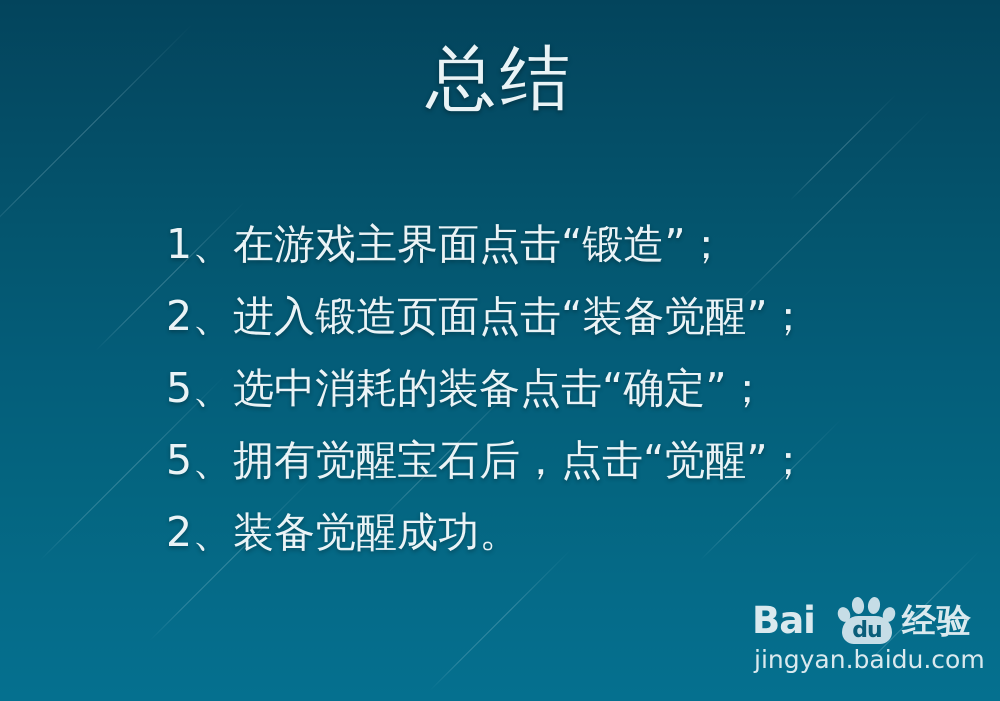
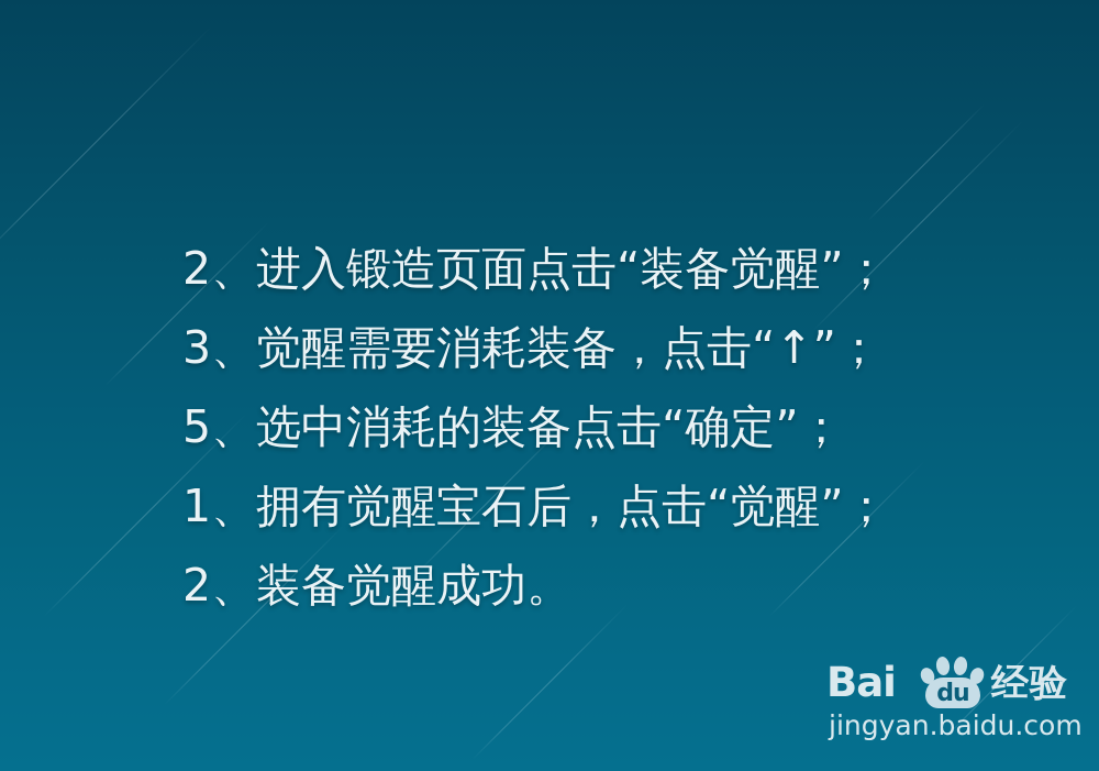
- 总结
- 1、在游戏主界面点击“锻造”；
  2、进入锻造页面点击“装备觉醒”；
+ 3、觉醒需要消耗装备，点击“↑”；
  5、选中消耗的装备点击“确定”；
- 5、拥有觉醒宝石后，点击“觉醒”；
+ 1、拥有觉醒宝石后，点击“觉醒”；
  2、装备觉醒成功。
  Bai
  du
  经验
  jingyan.baidu.com
